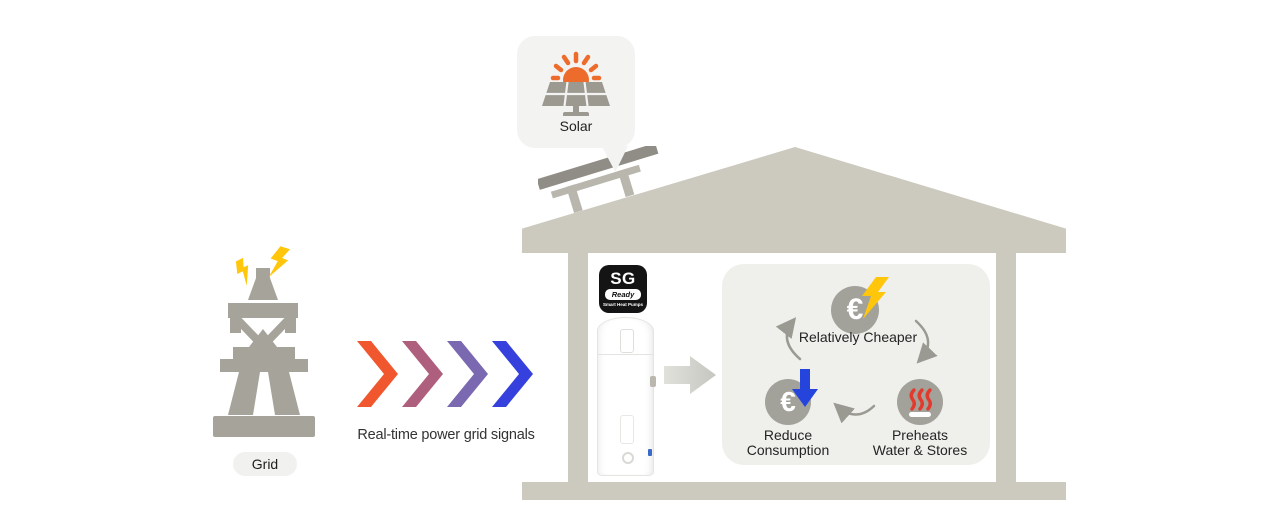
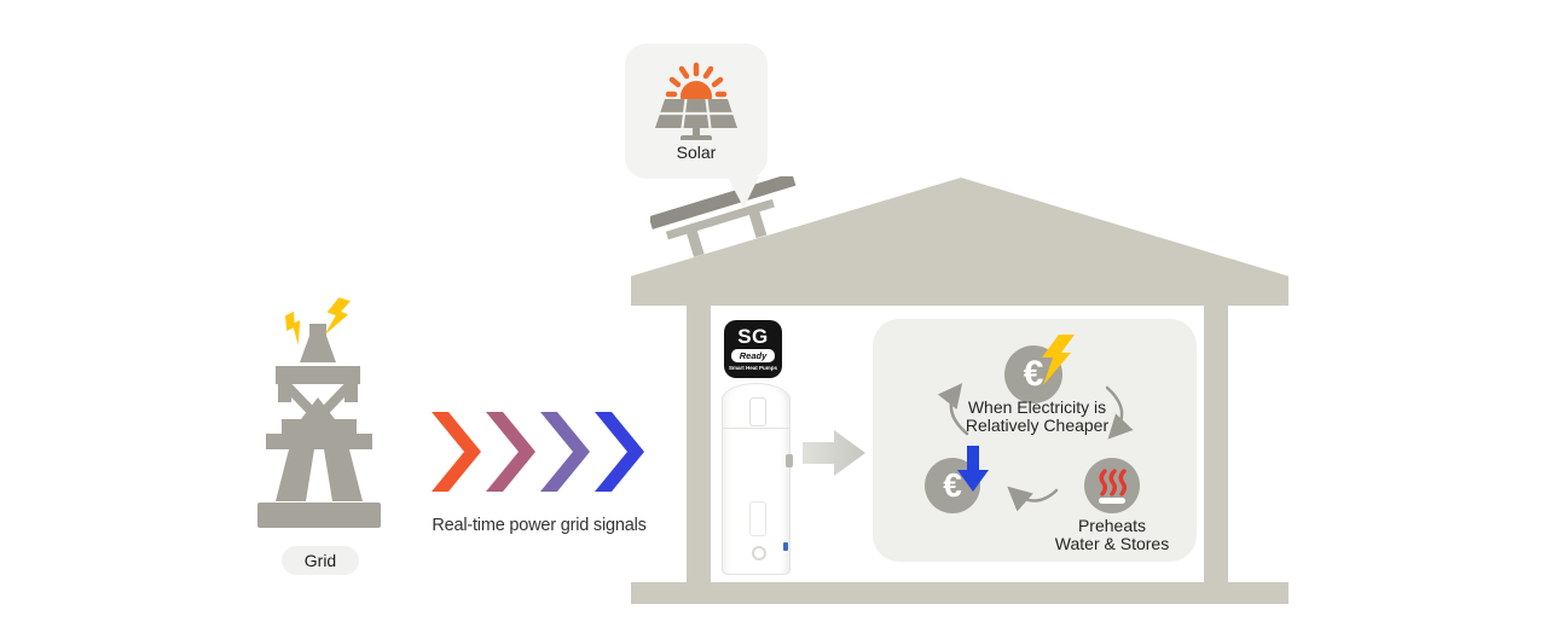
  Grid
  Real-time power grid signals
  Solar
  SG
  Ready
  €
+ When Electricity is
  Relatively Cheaper
  €
- Reduce
- Consumption
  Preheats
  Water & Stores
